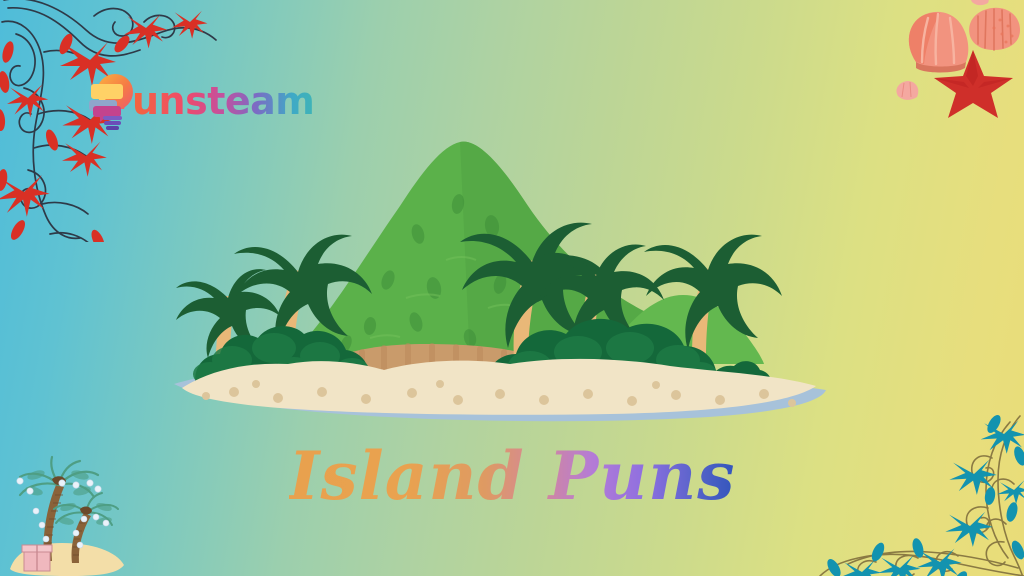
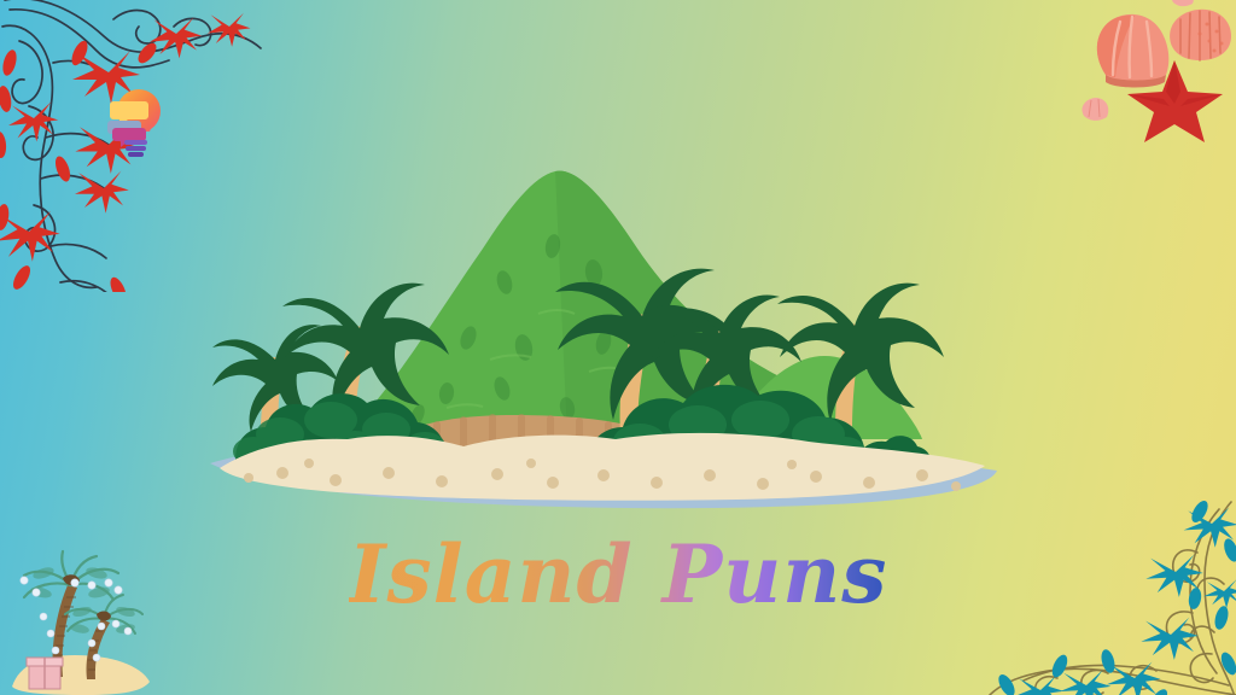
- unsteam
  Island Puns
